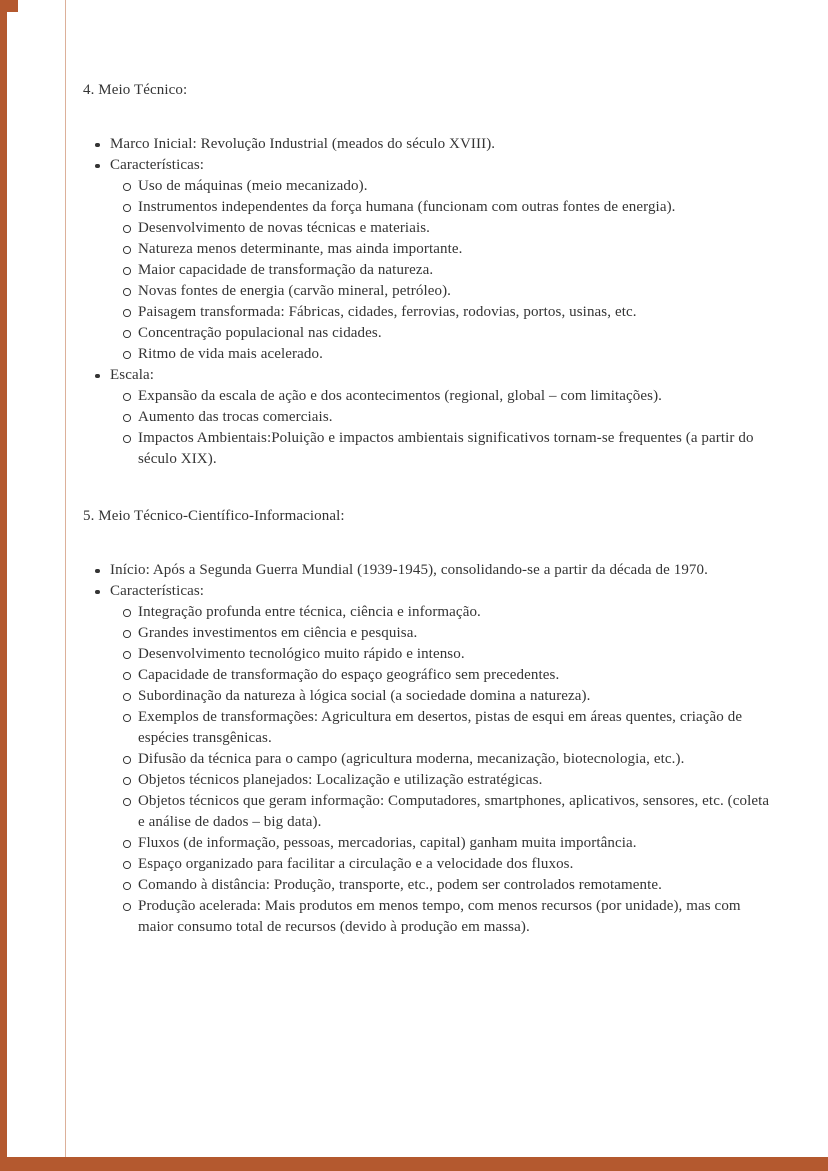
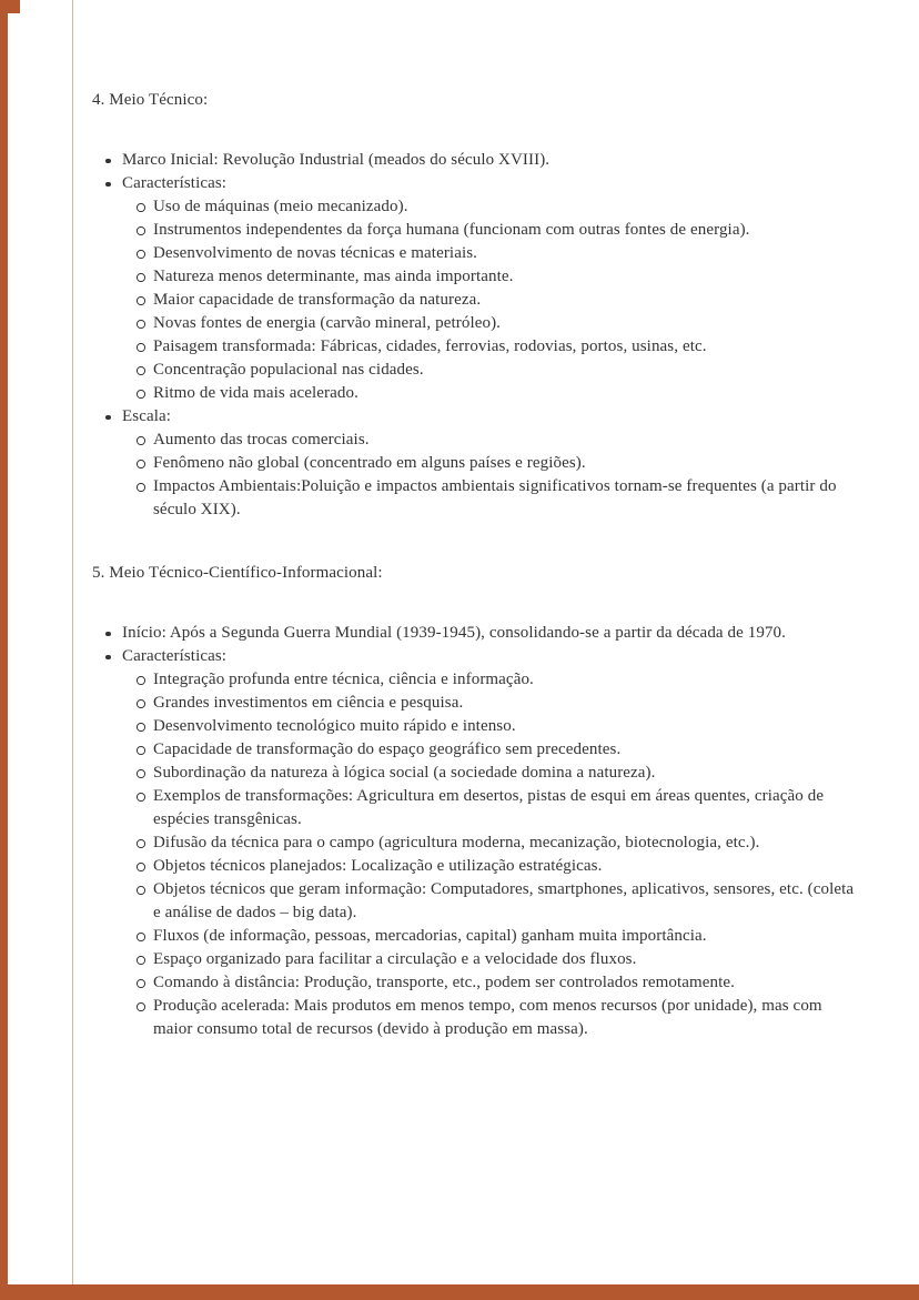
  4. Meio Técnico:
  Marco Inicial: Revolução Industrial (meados do século XVIII).
  Características:
  Uso de máquinas (meio mecanizado).
  Instrumentos independentes da força humana (funcionam com outras fontes de energia).
  Desenvolvimento de novas técnicas e materiais.
  Natureza menos determinante, mas ainda importante.
  Maior capacidade de transformação da natureza.
  Novas fontes de energia (carvão mineral, petróleo).
  Paisagem transformada: Fábricas, cidades, ferrovias, rodovias, portos, usinas, etc.
  Concentração populacional nas cidades.
  Ritmo de vida mais acelerado.
  Escala:
- Expansão da escala de ação e dos acontecimentos (regional, global – com limitações).
  Aumento das trocas comerciais.
+ Fenômeno não global (concentrado em alguns países e regiões).
  Impactos Ambientais:Poluição e impactos ambientais significativos tornam-se frequentes (a partir do século XIX).
  5. Meio Técnico-Científico-Informacional:
  Início: Após a Segunda Guerra Mundial (1939-1945), consolidando-se a partir da década de 1970.
  Características:
  Integração profunda entre técnica, ciência e informação.
  Grandes investimentos em ciência e pesquisa.
  Desenvolvimento tecnológico muito rápido e intenso.
  Capacidade de transformação do espaço geográfico sem precedentes.
  Subordinação da natureza à lógica social (a sociedade domina a natureza).
  Exemplos de transformações: Agricultura em desertos, pistas de esqui em áreas quentes, criação de espécies transgênicas.
  Difusão da técnica para o campo (agricultura moderna, mecanização, biotecnologia, etc.).
  Objetos técnicos planejados: Localização e utilização estratégicas.
  Objetos técnicos que geram informação: Computadores, smartphones, aplicativos, sensores, etc. (coleta e análise de dados – big data).
  Fluxos (de informação, pessoas, mercadorias, capital) ganham muita importância.
  Espaço organizado para facilitar a circulação e a velocidade dos fluxos.
  Comando à distância: Produção, transporte, etc., podem ser controlados remotamente.
  Produção acelerada: Mais produtos em menos tempo, com menos recursos (por unidade), mas com maior consumo total de recursos (devido à produção em massa).
